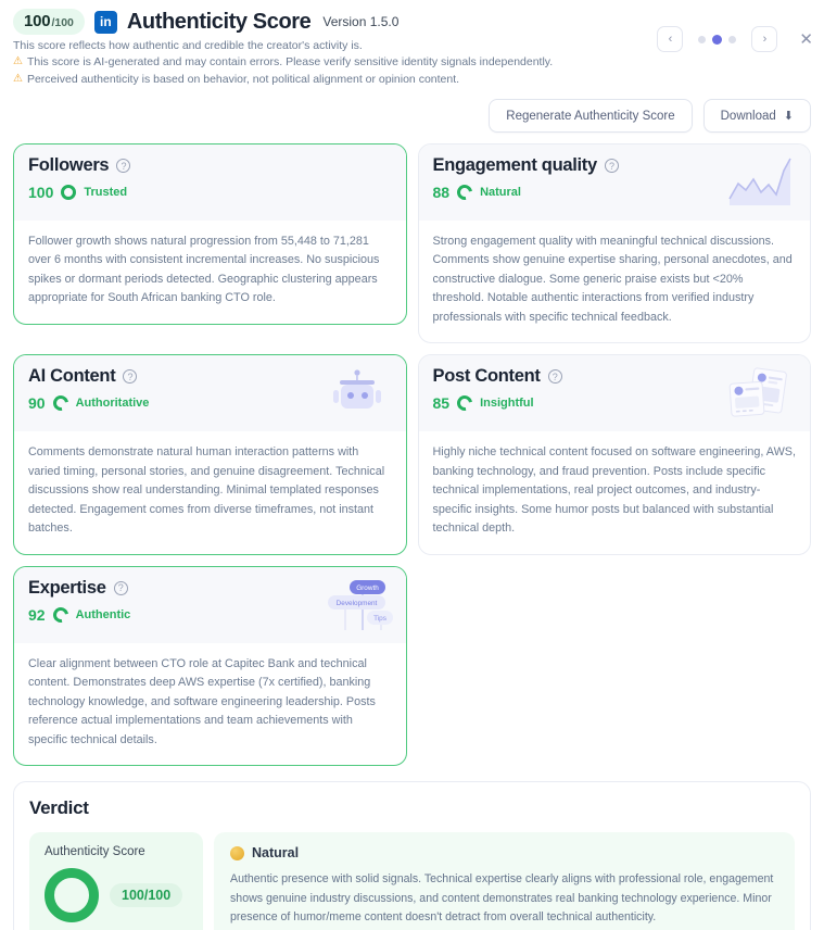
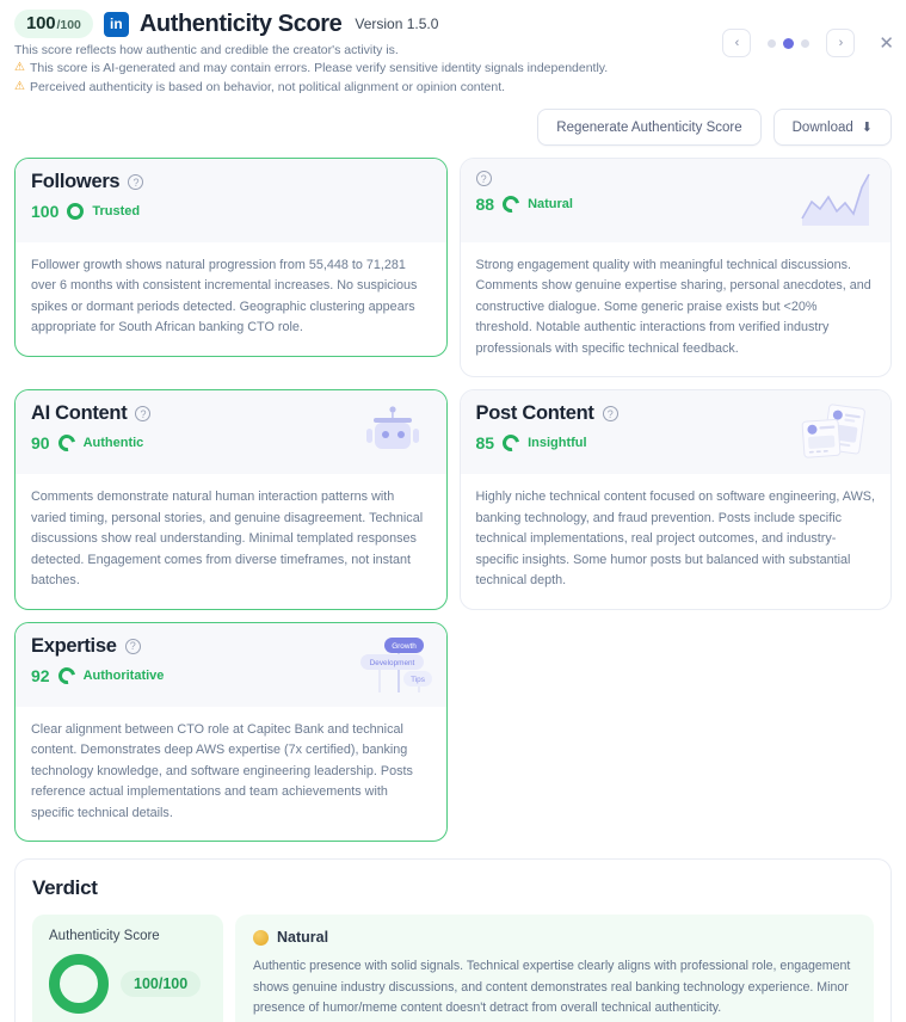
  100
  /100
  in
  Authenticity Score
  Version 1.5.0
  This score reflects how authentic and credible the creator's activity is.
  ⚠
  This score is AI-generated and may contain errors. Please verify sensitive identity signals independently.
  ⚠
  Perceived authenticity is based on behavior, not political alignment or opinion content.
  ‹
  ›
  ✕
  Regenerate Authenticity Score
  Download
  ⬇
  Followers
  ?
  100
  Trusted
  Follower growth shows natural progression from 55,448 to 71,281 over 6 months with consistent incremental increases. No suspicious spikes or dormant periods detected. Geographic clustering appears appropriate for South African banking CTO role.
- Engagement quality
  ?
  88
  Natural
  Strong engagement quality with meaningful technical discussions. Comments show genuine expertise sharing, personal anecdotes, and constructive dialogue. Some generic praise exists but <20% threshold. Notable authentic interactions from verified industry professionals with specific technical feedback.
  AI Content
  ?
  90
- Authoritative
+ Authentic
  Comments demonstrate natural human interaction patterns with varied timing, personal stories, and genuine disagreement. Technical discussions show real understanding. Minimal templated responses detected. Engagement comes from diverse timeframes, not instant batches.
  Post Content
  ?
  85
  Insightful
  Highly niche technical content focused on software engineering, AWS, banking technology, and fraud prevention. Posts include specific technical implementations, real project outcomes, and industry-specific insights. Some humor posts but balanced with substantial technical depth.
  Expertise
  ?
  92
- Authentic
+ Authoritative
  Clear alignment between CTO role at Capitec Bank and technical content. Demonstrates deep AWS expertise (7x certified), banking technology knowledge, and software engineering leadership. Posts reference actual implementations and team achievements with specific technical details.
  Verdict
  Authenticity Score
  100/100
  Natural
  Authentic presence with solid signals. Technical expertise clearly aligns with professional role, engagement shows genuine industry discussions, and content demonstrates real banking technology experience. Minor presence of humor/meme content doesn't detract from overall technical authenticity.
